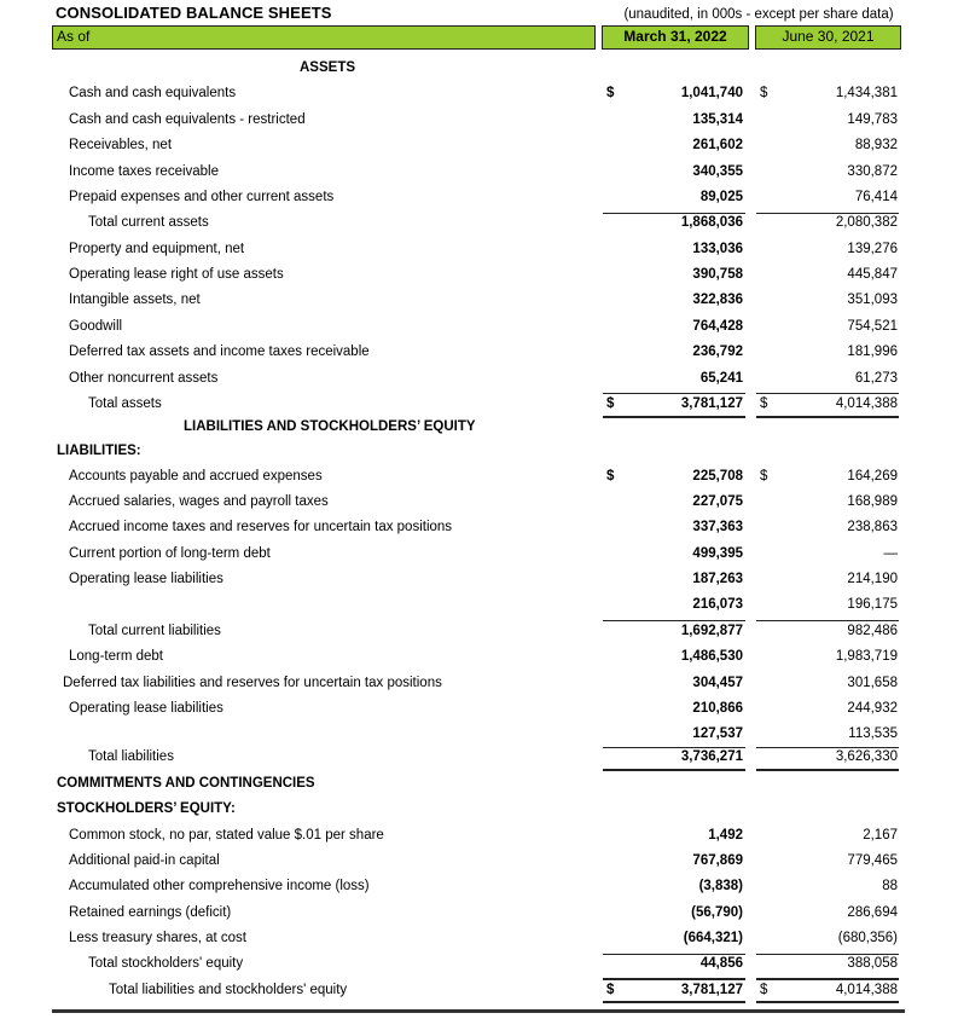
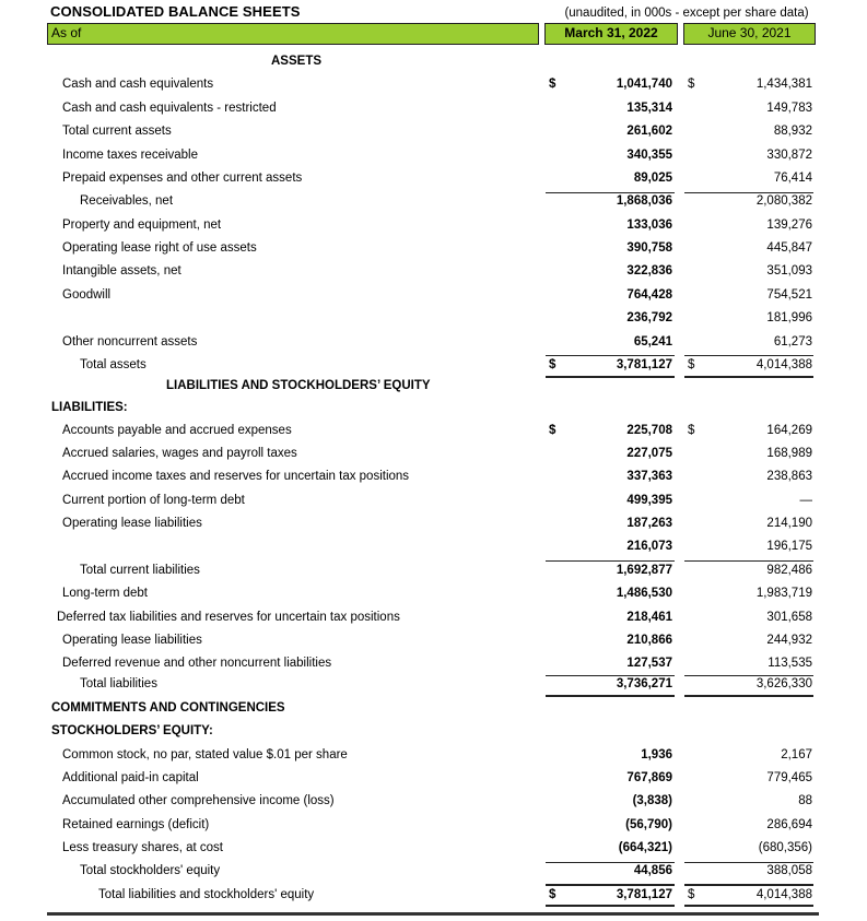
  CONSOLIDATED BALANCE SHEETS
  (unaudited, in 000s - except per share data)
  As of
  March 31, 2022
  June 30, 2021
  ASSETS
  LIABILITIES AND STOCKHOLDERS’ EQUITY
  LIABILITIES:
  COMMITMENTS AND CONTINGENCIES
  STOCKHOLDERS’ EQUITY:
  Cash and cash equivalents
  $
  $
  1,041,740
  1,434,381
  Cash and cash equivalents - restricted
  135,314
  149,783
- Receivables, net
+ Total current assets
  261,602
  88,932
  Income taxes receivable
  340,355
  330,872
  Prepaid expenses and other current assets
  89,025
  76,414
- Total current assets
+ Receivables, net
  1,868,036
  2,080,382
  Property and equipment, net
  133,036
  139,276
  Operating lease right of use assets
  390,758
  445,847
  Intangible assets, net
  322,836
  351,093
  Goodwill
  764,428
  754,521
- Deferred tax assets and income taxes receivable
  236,792
  181,996
  Other noncurrent assets
  65,241
  61,273
  Total assets
  $
  $
  3,781,127
  4,014,388
  Accounts payable and accrued expenses
  $
  $
  225,708
  164,269
  Accrued salaries, wages and payroll taxes
  227,075
  168,989
  Accrued income taxes and reserves for uncertain tax positions
  337,363
  238,863
  Current portion of long-term debt
  499,395
  —
  Operating lease liabilities
  187,263
  214,190
  216,073
  196,175
  Total current liabilities
  1,692,877
  982,486
  Long-term debt
  1,486,530
  1,983,719
  Deferred tax liabilities and reserves for uncertain tax positions
- 304,457
+ 218,461
  301,658
  Operating lease liabilities
  210,866
  244,932
+ Deferred revenue and other noncurrent liabilities
  127,537
  113,535
  Total liabilities
  3,736,271
  3,626,330
  Common stock, no par, stated value $.01 per share
- 1,492
+ 1,936
  2,167
  Additional paid-in capital
  767,869
  779,465
  Accumulated other comprehensive income (loss)
  (3,838)
  88
  Retained earnings (deficit)
  (56,790)
  286,694
  Less treasury shares, at cost
  (664,321)
  (680,356)
  Total stockholders' equity
  44,856
  388,058
  Total liabilities and stockholders' equity
  $
  $
  3,781,127
  4,014,388
